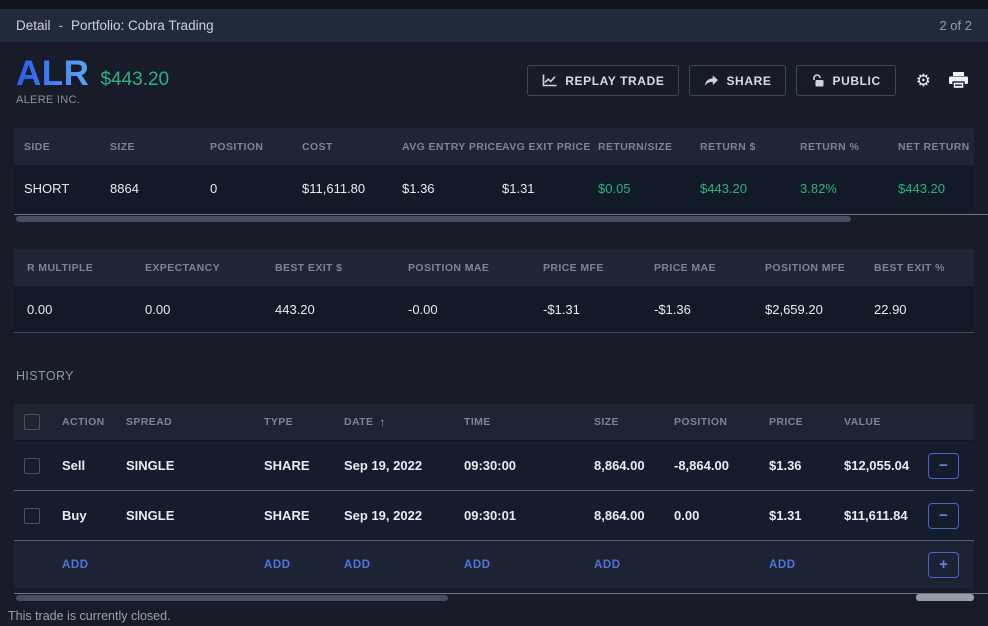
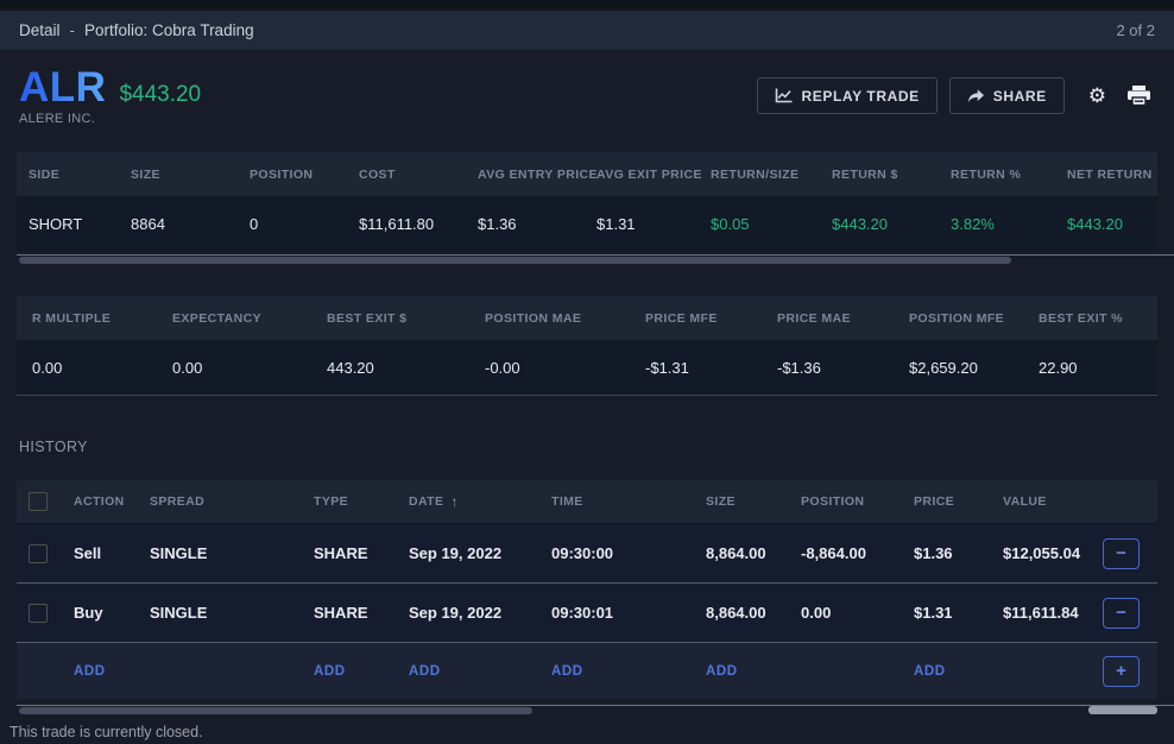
  Detail
  -
  Portfolio: Cobra Trading
  2 of 2
  ALR
  $443.20
  ALERE INC.
  REPLAY TRADE
  SHARE
- PUBLIC
  ⚙
  SIDE
  SIZE
  POSITION
  COST
  AVG ENTRY PRICE
  AVG EXIT PRICE
  RETURN/SIZE
  RETURN $
  RETURN %
  NET RETURN
  SHORT
  8864
  0
  $11,611.80
  $1.36
  $1.31
  $0.05
  $443.20
  3.82%
  $443.20
  R MULTIPLE
  EXPECTANCY
  BEST EXIT $
  POSITION MAE
  PRICE MFE
  PRICE MAE
  POSITION MFE
  BEST EXIT %
  0.00
  0.00
  443.20
  -0.00
  -$1.31
  -$1.36
  $2,659.20
  22.90
  HISTORY
  ACTION
  SPREAD
  TYPE
  DATE
  ↑
  TIME
  SIZE
  POSITION
  PRICE
  VALUE
  Sell
  SINGLE
  SHARE
  Sep 19, 2022
  09:30:00
  8,864.00
  -8,864.00
  $1.36
  $12,055.04
  −
  Buy
  SINGLE
  SHARE
  Sep 19, 2022
  09:30:01
  8,864.00
  0.00
  $1.31
  $11,611.84
  −
  ADD
  ADD
  ADD
  ADD
  ADD
  ADD
  +
  This trade is currently closed.
